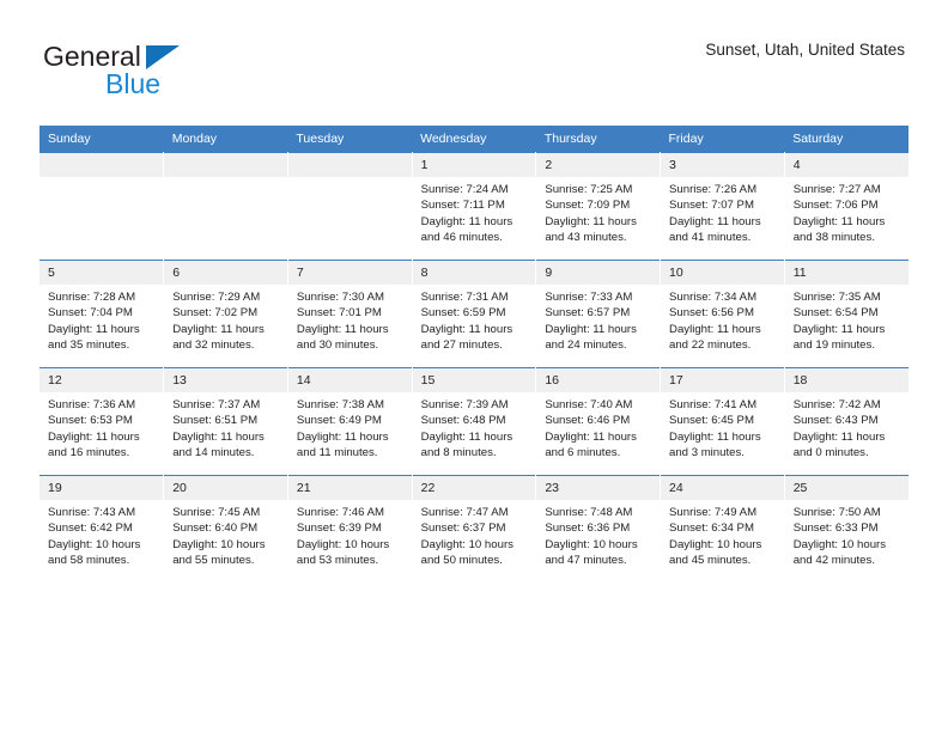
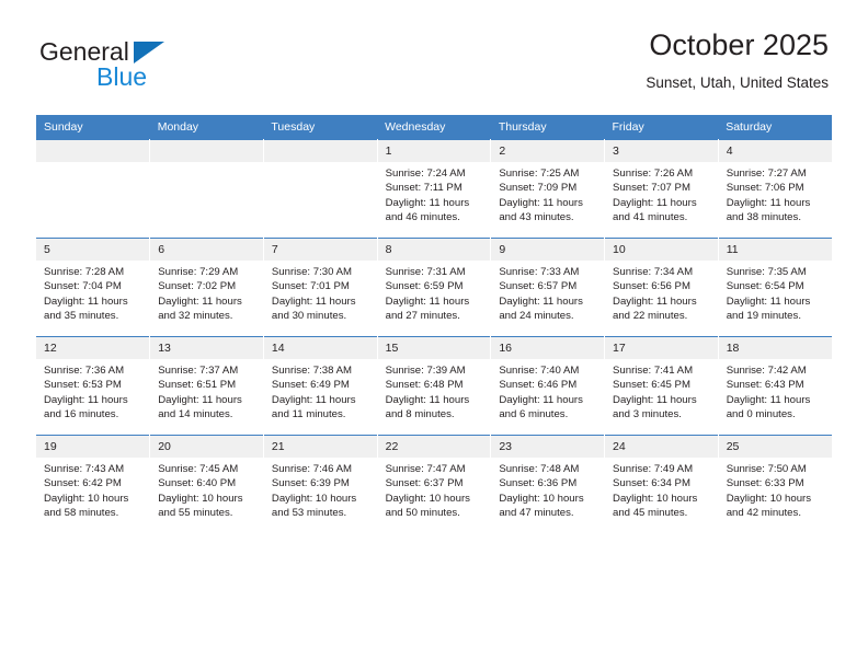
  General
  Blue
+ October 2025
  Sunset, Utah, United States
  Sunday	Monday	Tuesday	Wednesday	Thursday	Friday	Saturday
  			1 Sunrise: 7:24 AM Sunset: 7:11 PM Daylight: 11 hours and 46 minutes.	2 Sunrise: 7:25 AM Sunset: 7:09 PM Daylight: 11 hours and 43 minutes.	3 Sunrise: 7:26 AM Sunset: 7:07 PM Daylight: 11 hours and 41 minutes.	4 Sunrise: 7:27 AM Sunset: 7:06 PM Daylight: 11 hours and 38 minutes.
  5 Sunrise: 7:28 AM Sunset: 7:04 PM Daylight: 11 hours and 35 minutes.	6 Sunrise: 7:29 AM Sunset: 7:02 PM Daylight: 11 hours and 32 minutes.	7 Sunrise: 7:30 AM Sunset: 7:01 PM Daylight: 11 hours and 30 minutes.	8 Sunrise: 7:31 AM Sunset: 6:59 PM Daylight: 11 hours and 27 minutes.	9 Sunrise: 7:33 AM Sunset: 6:57 PM Daylight: 11 hours and 24 minutes.	10 Sunrise: 7:34 AM Sunset: 6:56 PM Daylight: 11 hours and 22 minutes.	11 Sunrise: 7:35 AM Sunset: 6:54 PM Daylight: 11 hours and 19 minutes.
  12 Sunrise: 7:36 AM Sunset: 6:53 PM Daylight: 11 hours and 16 minutes.	13 Sunrise: 7:37 AM Sunset: 6:51 PM Daylight: 11 hours and 14 minutes.	14 Sunrise: 7:38 AM Sunset: 6:49 PM Daylight: 11 hours and 11 minutes.	15 Sunrise: 7:39 AM Sunset: 6:48 PM Daylight: 11 hours and 8 minutes.	16 Sunrise: 7:40 AM Sunset: 6:46 PM Daylight: 11 hours and 6 minutes.	17 Sunrise: 7:41 AM Sunset: 6:45 PM Daylight: 11 hours and 3 minutes.	18 Sunrise: 7:42 AM Sunset: 6:43 PM Daylight: 11 hours and 0 minutes.
  19 Sunrise: 7:43 AM Sunset: 6:42 PM Daylight: 10 hours and 58 minutes.	20 Sunrise: 7:45 AM Sunset: 6:40 PM Daylight: 10 hours and 55 minutes.	21 Sunrise: 7:46 AM Sunset: 6:39 PM Daylight: 10 hours and 53 minutes.	22 Sunrise: 7:47 AM Sunset: 6:37 PM Daylight: 10 hours and 50 minutes.	23 Sunrise: 7:48 AM Sunset: 6:36 PM Daylight: 10 hours and 47 minutes.	24 Sunrise: 7:49 AM Sunset: 6:34 PM Daylight: 10 hours and 45 minutes.	25 Sunrise: 7:50 AM Sunset: 6:33 PM Daylight: 10 hours and 42 minutes.
